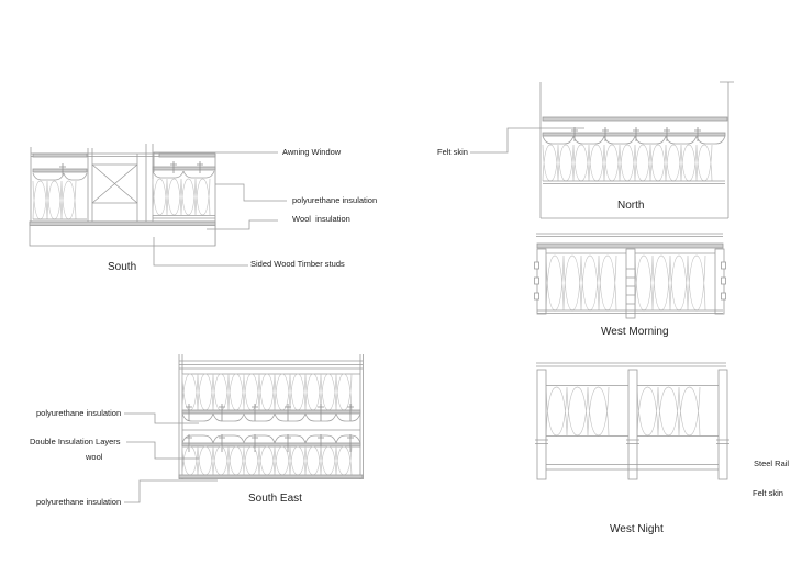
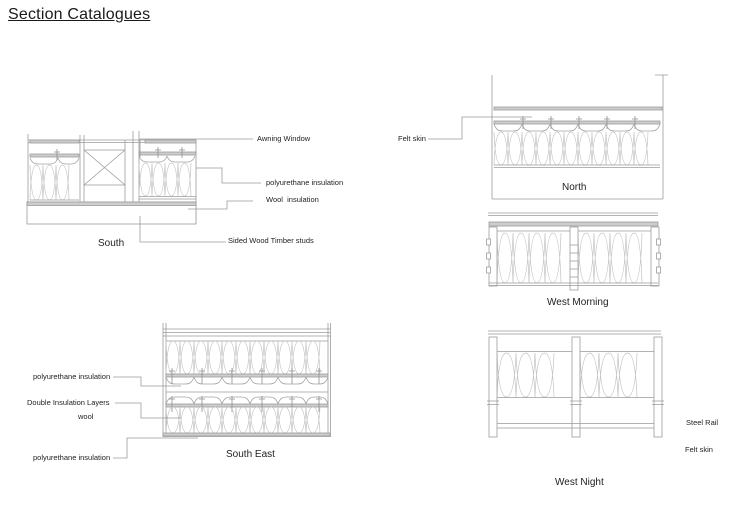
+ Section Catalogues
  Awning Window
  polyurethane insulation
  Wool insulation
  Sided Wood Timber studs
  South
  Felt skin
  North
  West Morning
  polyurethane insulation
  Double Insulation Layers
  wool
  polyurethane insulation
  South East
  Steel Rail
  Felt skin
  West Night
